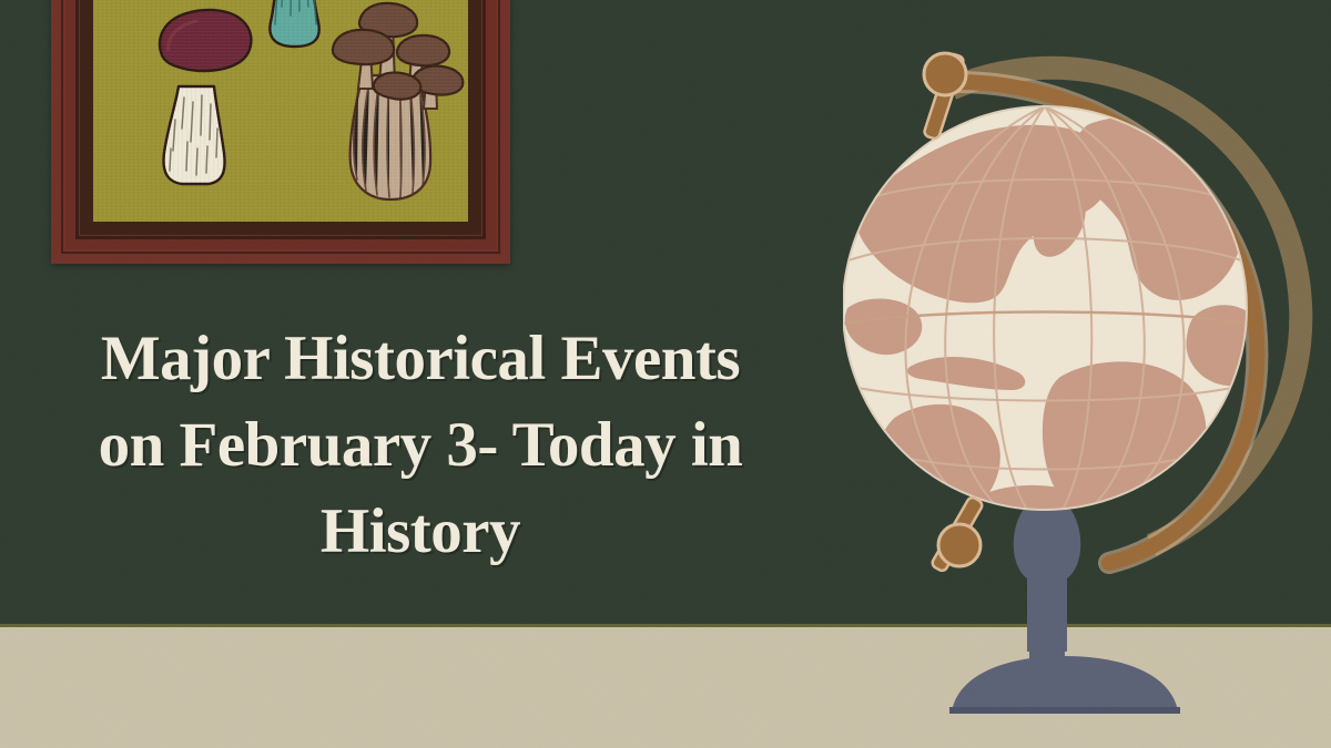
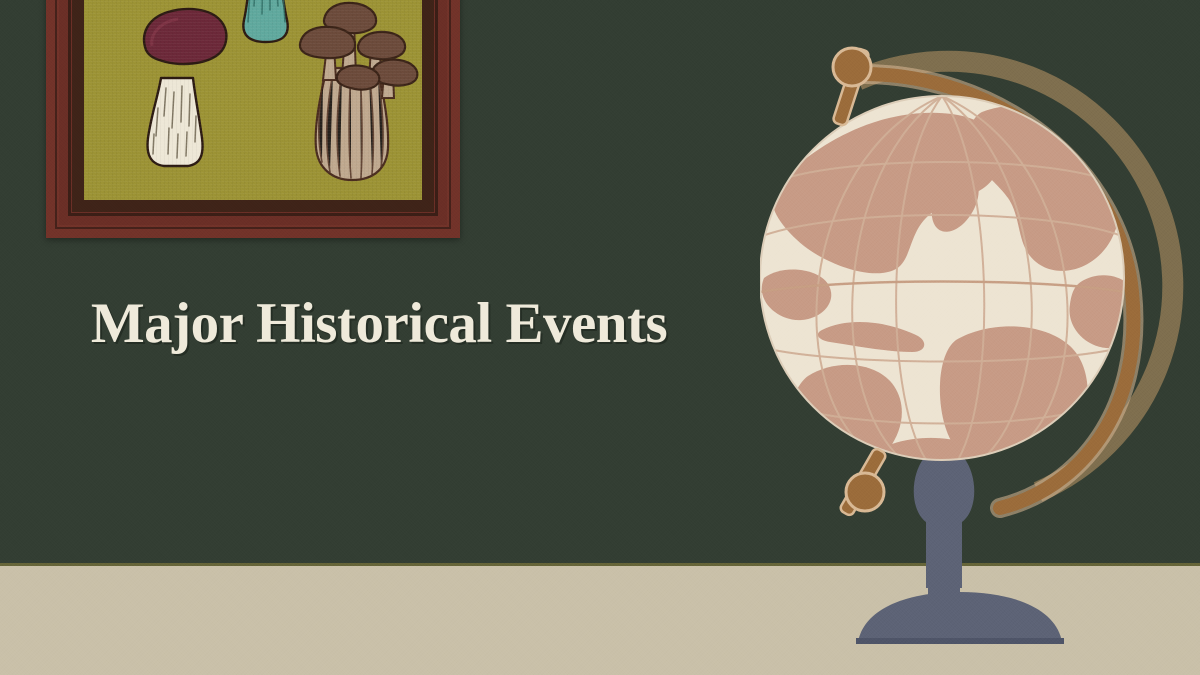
  Major Historical Events
- on February 3- Today in
- History
